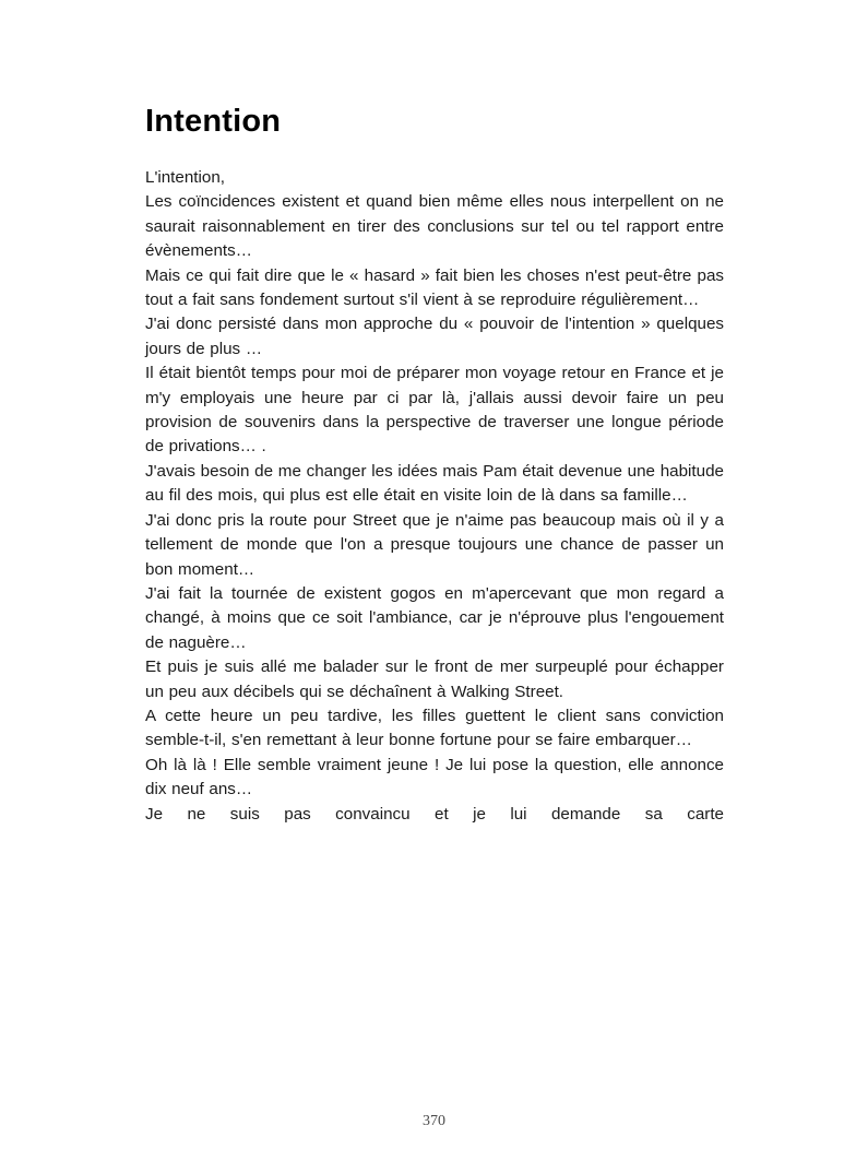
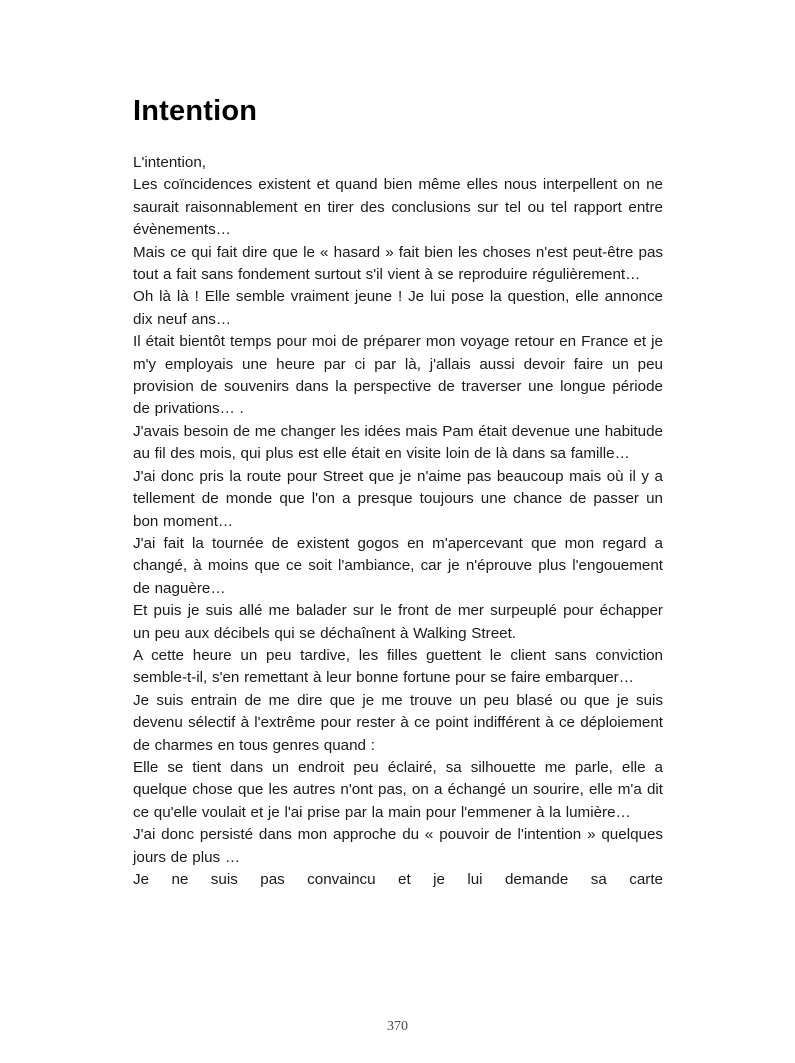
  Intention
  L'intention,
  Les coïncidences existent et quand bien même elles nous interpellent on ne saurait raisonnablement en tirer des conclusions sur tel ou tel rapport entre évènements…
  Mais ce qui fait dire que le « hasard » fait bien les choses n'est peut-être pas tout a fait sans fondement surtout s'il vient à se reproduire régulièrement…
- J'ai donc persisté dans mon approche du « pouvoir de l'intention » quelques jours de plus …
+ Oh là là ! Elle semble vraiment jeune ! Je lui pose la question, elle annonce dix neuf ans…
  Il était bientôt temps pour moi de préparer mon voyage retour en France et je m'y employais une heure par ci par là, j'allais aussi devoir faire un peu provision de souvenirs dans la perspective de traverser une longue période de privations… .
  J'avais besoin de me changer les idées mais Pam était devenue une habitude au fil des mois, qui plus est elle était en visite loin de là dans sa famille…
  J'ai donc pris la route pour Street que je n'aime pas beaucoup mais où il y a tellement de monde que l'on a presque toujours une chance de passer un bon moment…
  J'ai fait la tournée de existent gogos en m'apercevant que mon regard a changé, à moins que ce soit l'ambiance, car je n'éprouve plus l'engouement de naguère…
  Et puis je suis allé me balader sur le front de mer surpeuplé pour échapper un peu aux décibels qui se déchaînent à Walking Street.
  A cette heure un peu tardive, les filles guettent le client sans conviction semble-t-il, s'en remettant à leur bonne fortune pour se faire embarquer…
+ Je suis entrain de me dire que je me trouve un peu blasé ou que je suis devenu sélectif à l'extrême pour rester à ce point indifférent à ce déploiement de charmes en tous genres quand :
+ Elle se tient dans un endroit peu éclairé, sa silhouette me parle, elle a quelque chose que les autres n'ont pas, on a échangé un sourire, elle m'a dit ce qu'elle voulait et je l'ai prise par la main pour l'emmener à la lumière…
- Oh là là ! Elle semble vraiment jeune ! Je lui pose la question, elle annonce dix neuf ans…
+ J'ai donc persisté dans mon approche du « pouvoir de l'intention » quelques jours de plus …
  Je ne suis pas convaincu et je lui demande sa carte
  370
